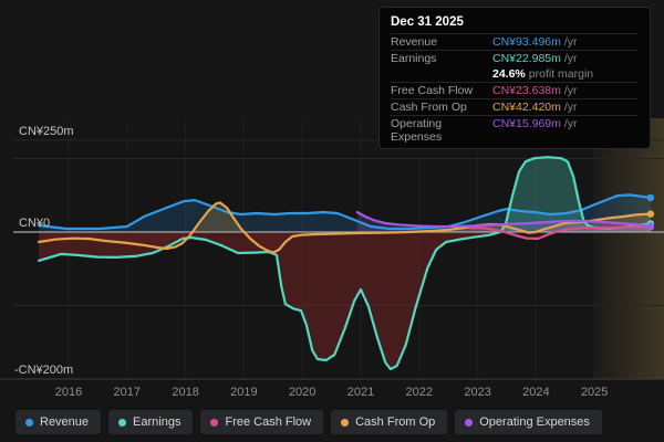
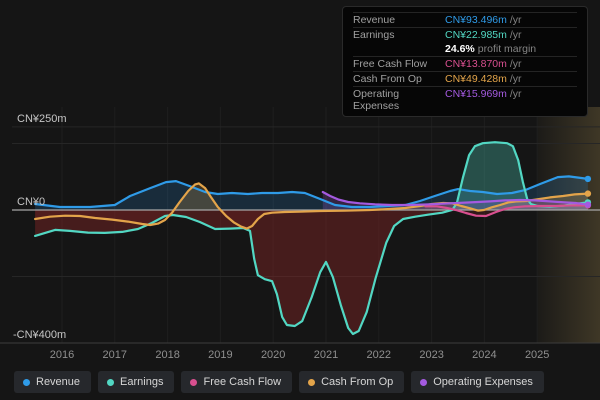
  CN¥250m
  CN¥0
- -CN¥200m
+ -CN¥400m
  2016
  2017
  2018
  2019
  2020
  2021
  2022
  2023
  2024
  2025
- Dec 31 2025
  Revenue
  CN¥93.496m
  /yr
  Earnings
  CN¥22.985m
  /yr
  24.6%
  profit margin
  Free Cash Flow
- CN¥23.638m
+ CN¥13.870m
  /yr
  Cash From Op
- CN¥42.420m
+ CN¥49.428m
  /yr
  Operating Expenses
  CN¥15.969m
  /yr
  Revenue
  Earnings
  Free Cash Flow
  Cash From Op
  Operating Expenses
